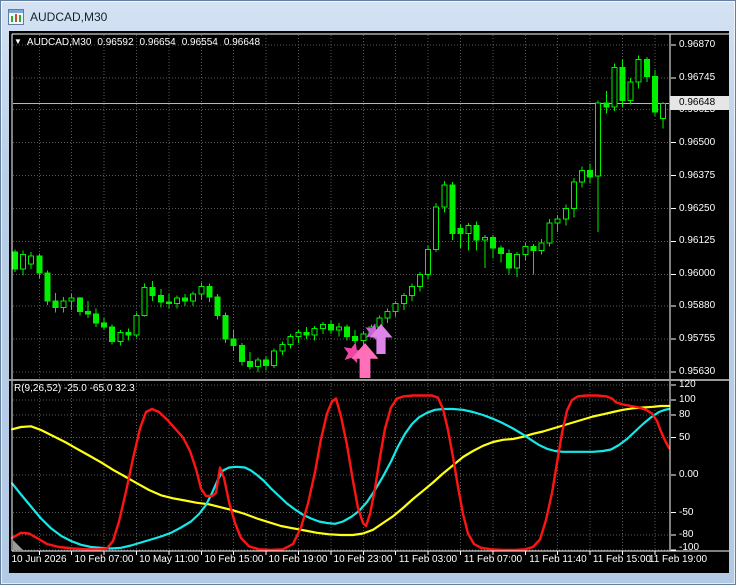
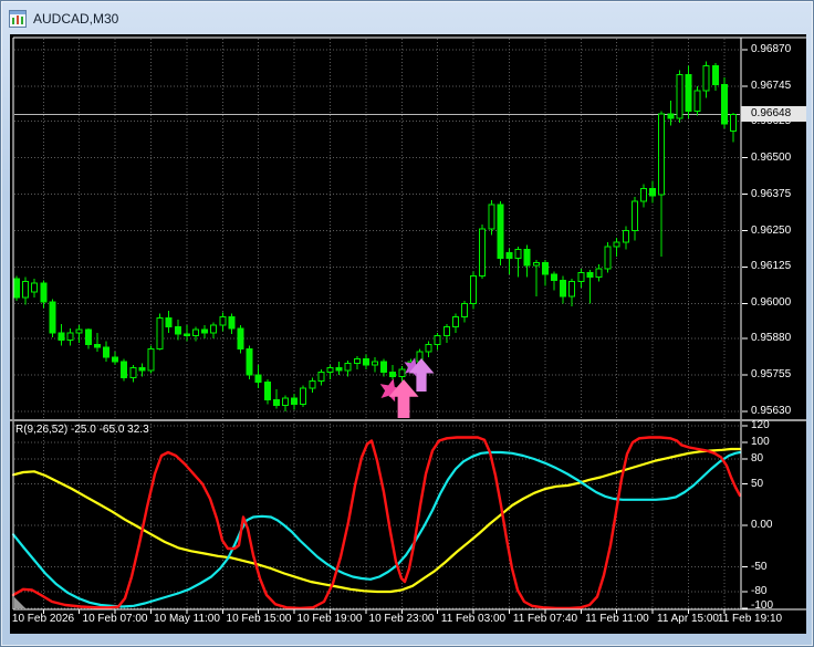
  AUDCAD,M30
- ▼ AUDCAD,M30 0.96592 0.96654 0.96554 0.96648
  R(9,26,52) -25.0 -65.0 32.3
  0.96648
  0.96870
  0.96745
  0.96500
  0.96375
  0.96250
  0.96125
  0.96000
  0.95880
  0.95755
  0.95630
  120
  100
  80
  50
  0.00
  -50
  -80
  -100
- 10 Jun 2026
+ 10 Feb 2026
  10 Feb 07:00
  10 May 11:00
  10 Feb 15:00
  10 Feb 19:00
  10 Feb 23:00
  11 Feb 03:00
- 11 Feb 07:00
+ 11 Feb 07:40
- 11 Feb 11:40
+ 11 Feb 11:00
- 11 Feb 15:00
+ 11 Apr 15:00
- 11 Feb 19:00
+ 11 Feb 19:10
